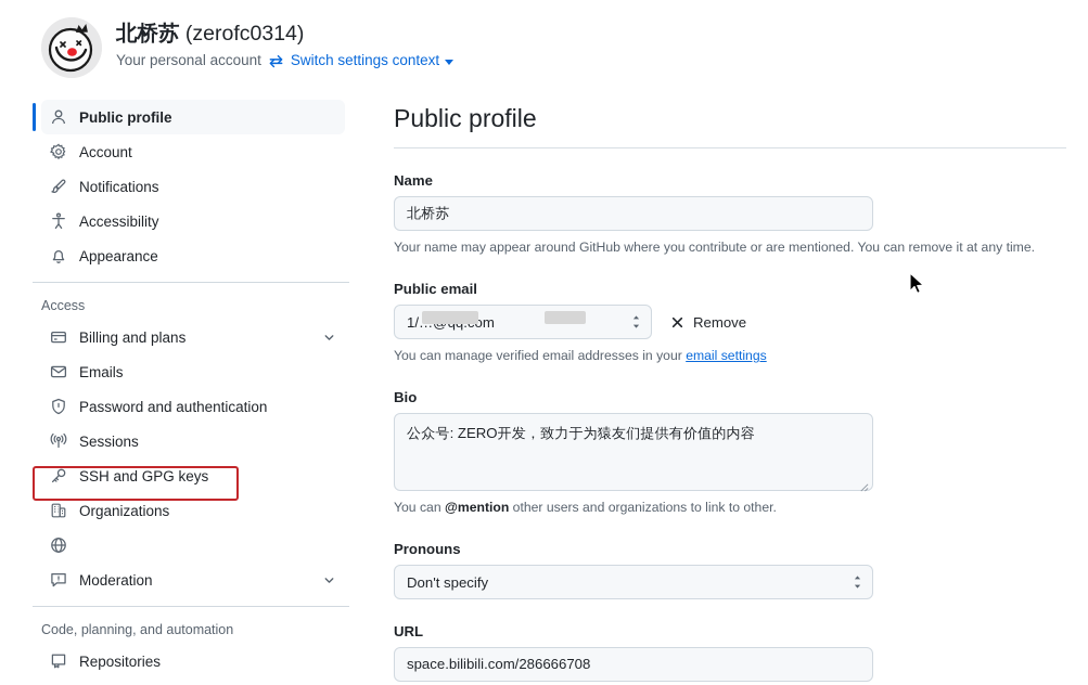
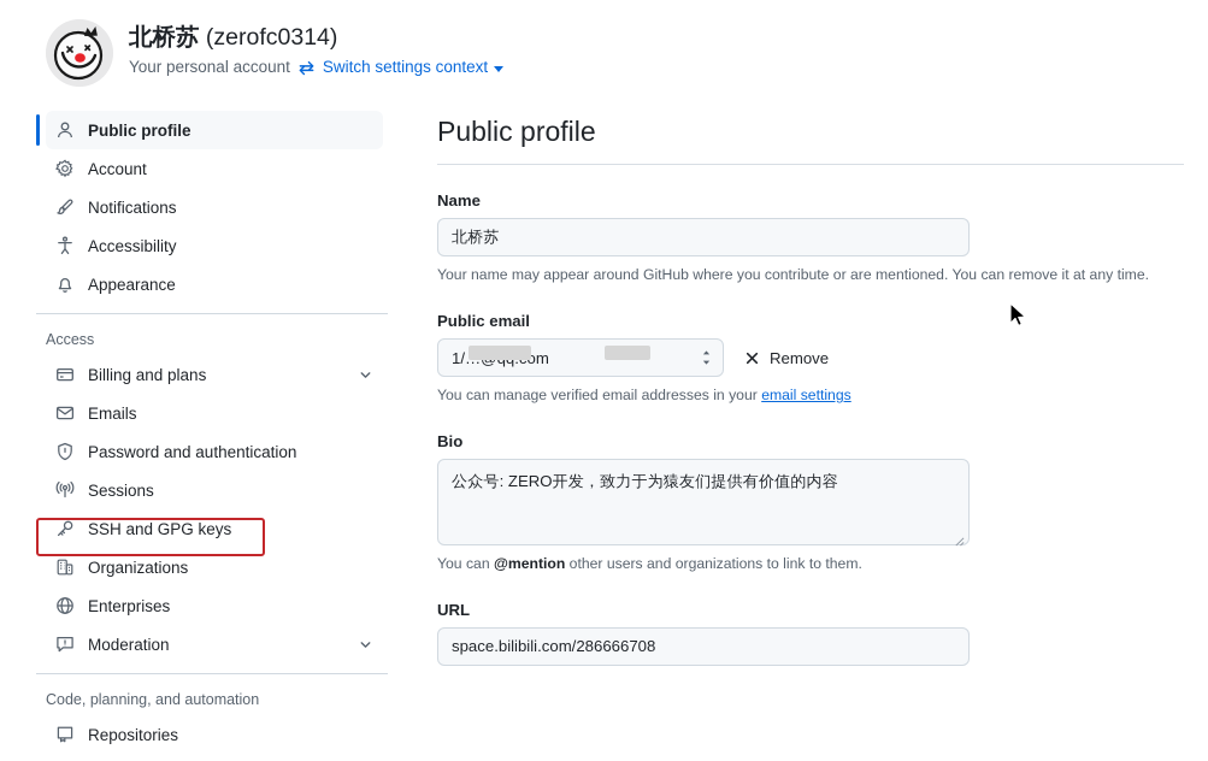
  北桥苏 (zerofc0314)
  Your personal account
  Switch settings context
  Public profile
  Account
  Notifications
  Accessibility
  Appearance
  Access
  Billing and plans
  Emails
  Password and authentication
  Sessions
  SSH and GPG keys
  Organizations
+ Enterprises
  Moderation
  Code, planning, and automation
  Repositories
  Public profile
  Name
  北桥苏
  Your name may appear around GitHub where you contribute or are mentioned. You can remove it at any time.
  Public email
  Remove
  You can manage verified email addresses in your email settings
  Bio
  公众号: ZERO开发，致力于为猿友们提供有价值的内容
- You can @mention other users and organizations to link to other.
+ You can @mention other users and organizations to link to them.
- Pronouns
- Don't specify
  URL
  space.bilibili.com/286666708
